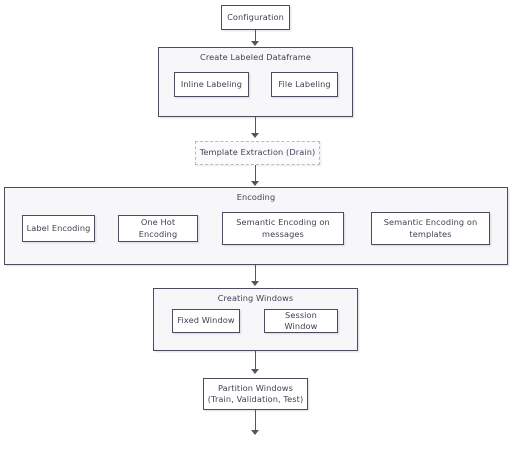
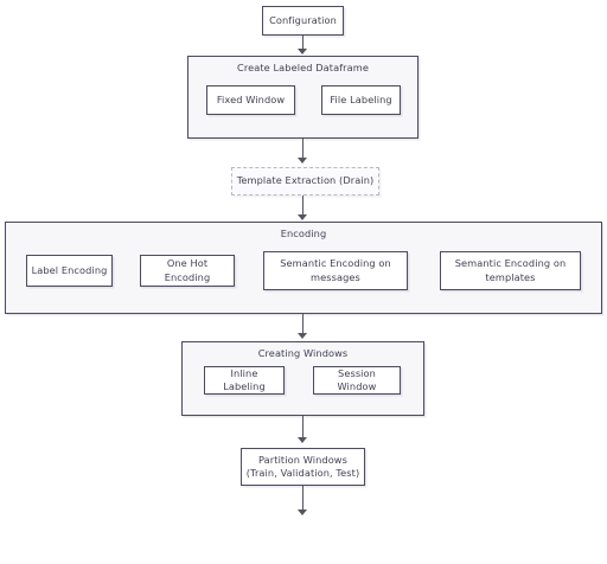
  Configuration
  Create Labeled Dataframe
- Inline Labeling
+ Fixed Window
  File Labeling
  Template Extraction (Drain)
  Encoding
  Label Encoding
  One Hot Encoding
  Semantic Encoding on
  messages
  Semantic Encoding on
  templates
  Creating Windows
- Fixed Window
+ Inline Labeling
  Session Window
  Partition Windows
  (Train, Validation, Test)
